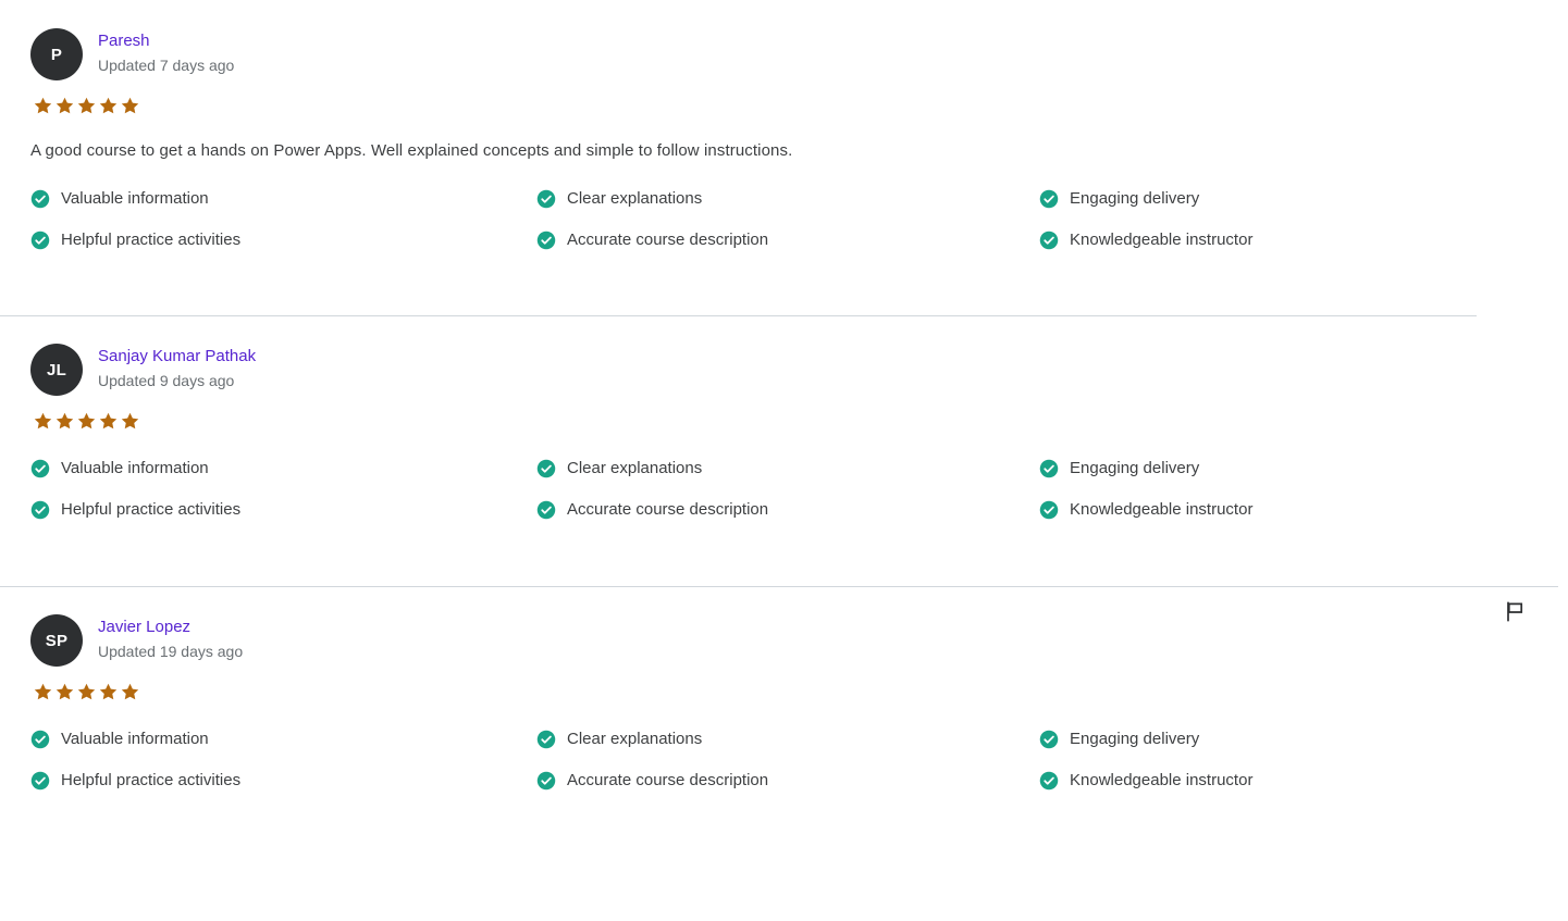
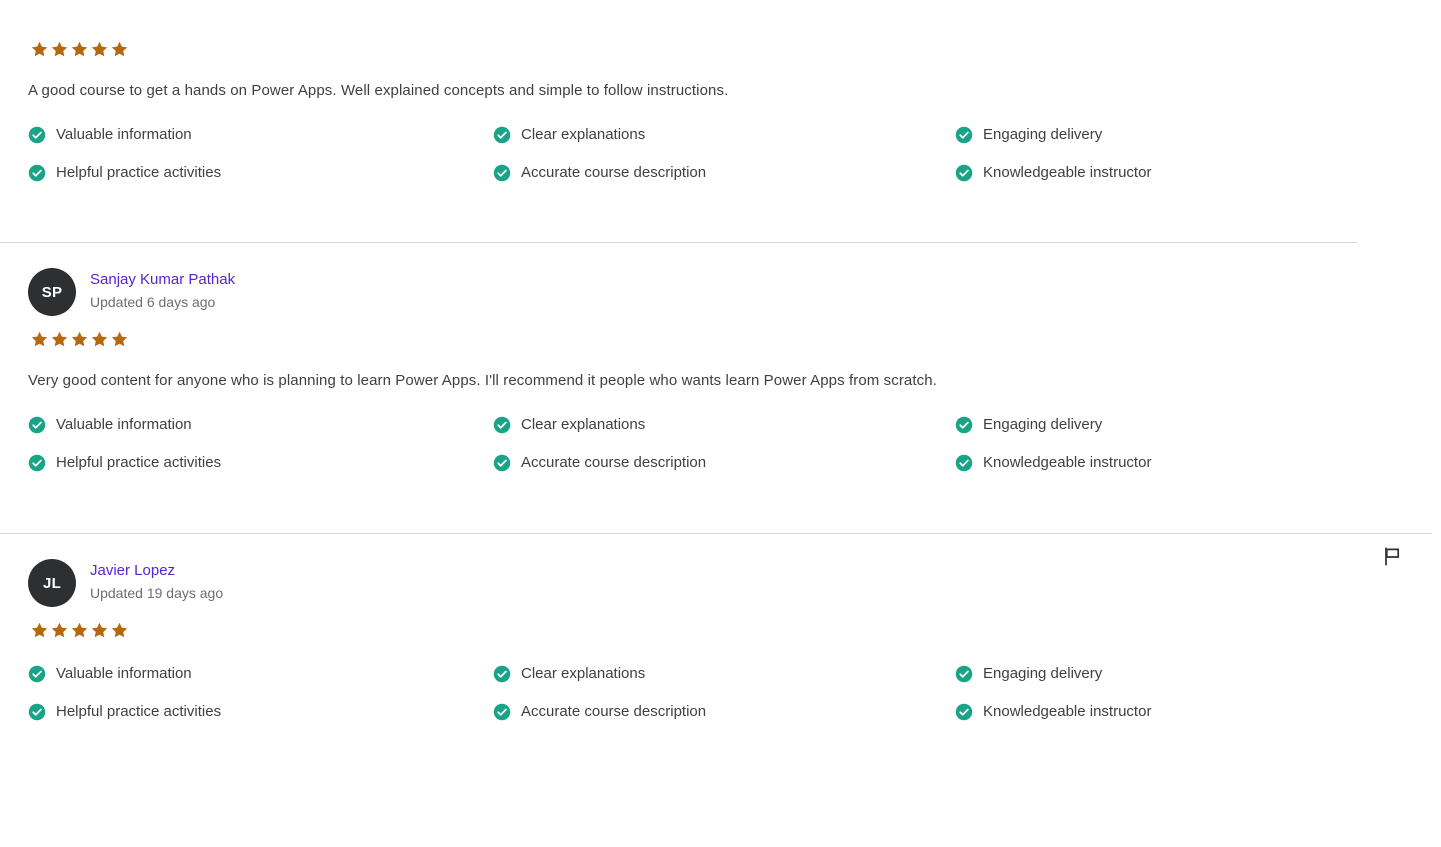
- P
- Paresh
- Updated 7 days ago
  A good course to get a hands on Power Apps. Well explained concepts and simple to follow instructions.
  Valuable information
  Clear explanations
  Engaging delivery
  Helpful practice activities
  Accurate course description
  Knowledgeable instructor
- JL
+ SP
  Sanjay Kumar Pathak
- Updated 9 days ago
+ Updated 6 days ago
+ Very good content for anyone who is planning to learn Power Apps. I'll recommend it people who wants learn Power Apps from scratch.
  Valuable information
  Clear explanations
  Engaging delivery
  Helpful practice activities
  Accurate course description
  Knowledgeable instructor
- SP
+ JL
  Javier Lopez
  Updated 19 days ago
  Valuable information
  Clear explanations
  Engaging delivery
  Helpful practice activities
  Accurate course description
  Knowledgeable instructor
